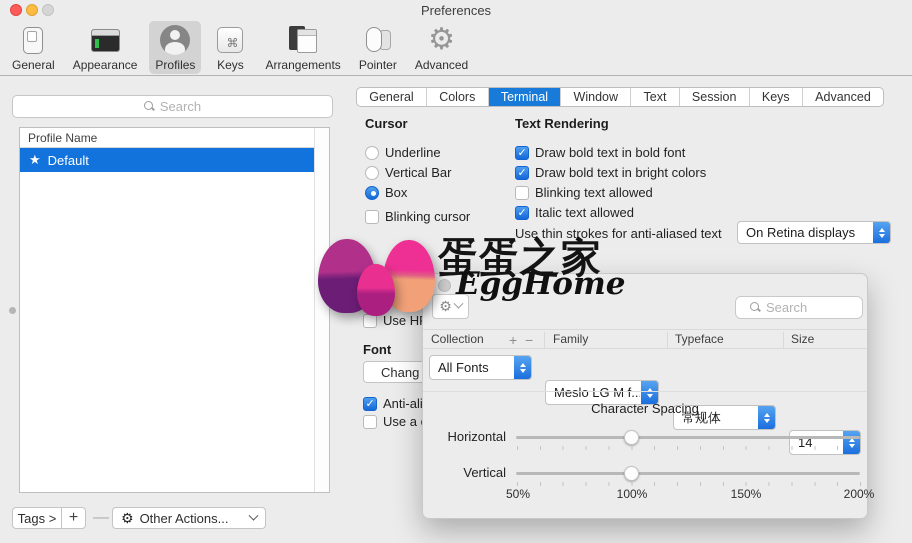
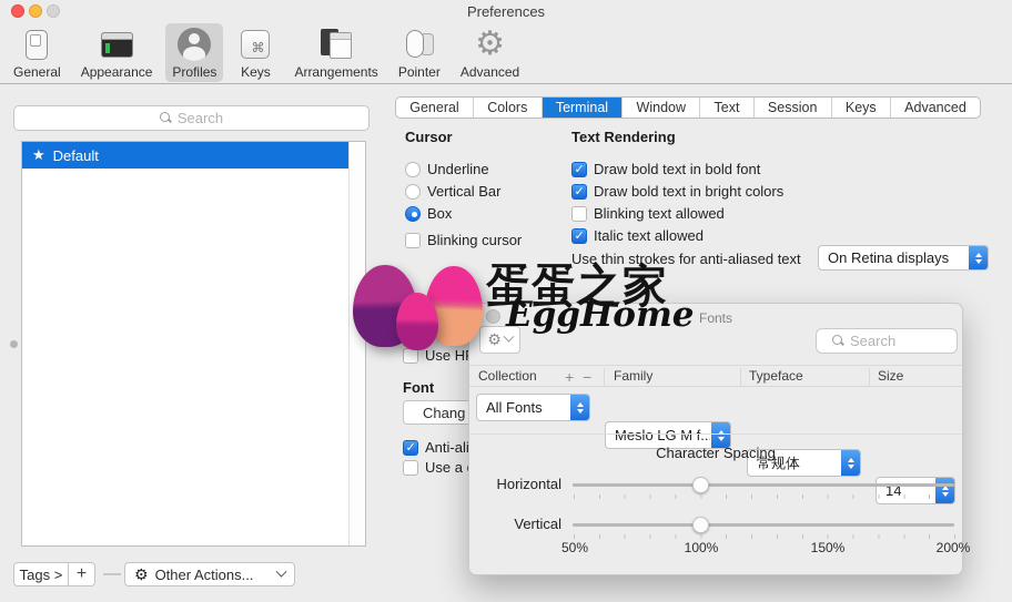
  Preferences
  General
  Appearance
  Profiles
  ⌘
  Keys
  Arrangements
  Pointer
  ⚙
  Advanced
  Search
- Profile Name
  ★
  Default
  Tags >
  +
  —
  ⚙
  Other Actions...
  General
  Colors
  Terminal
  Window
  Text
  Session
  Keys
  Advanced
  Cursor
  Underline
  Vertical Bar
  Box
  Blinking cursor
  Text Rendering
  Draw bold text in bold font
  Draw bold text in bright colors
  Blinking text allowed
  Italic text allowed
  Use thin strokes for anti-aliased text
  On Retina displays
  Use H
  Font
  Chang
  Anti-al
  Use a
+ Fonts
  ⚙
  Search
  Collection
  +
  −
  Family
  Typeface
  Size
  All Fonts
  Meslo LG M f..
  常规体
  14
  Character Spacing
  Horizontal
  Vertical
  50%
  100%
  150%
  200%
  蛋蛋之家
  EggHome
